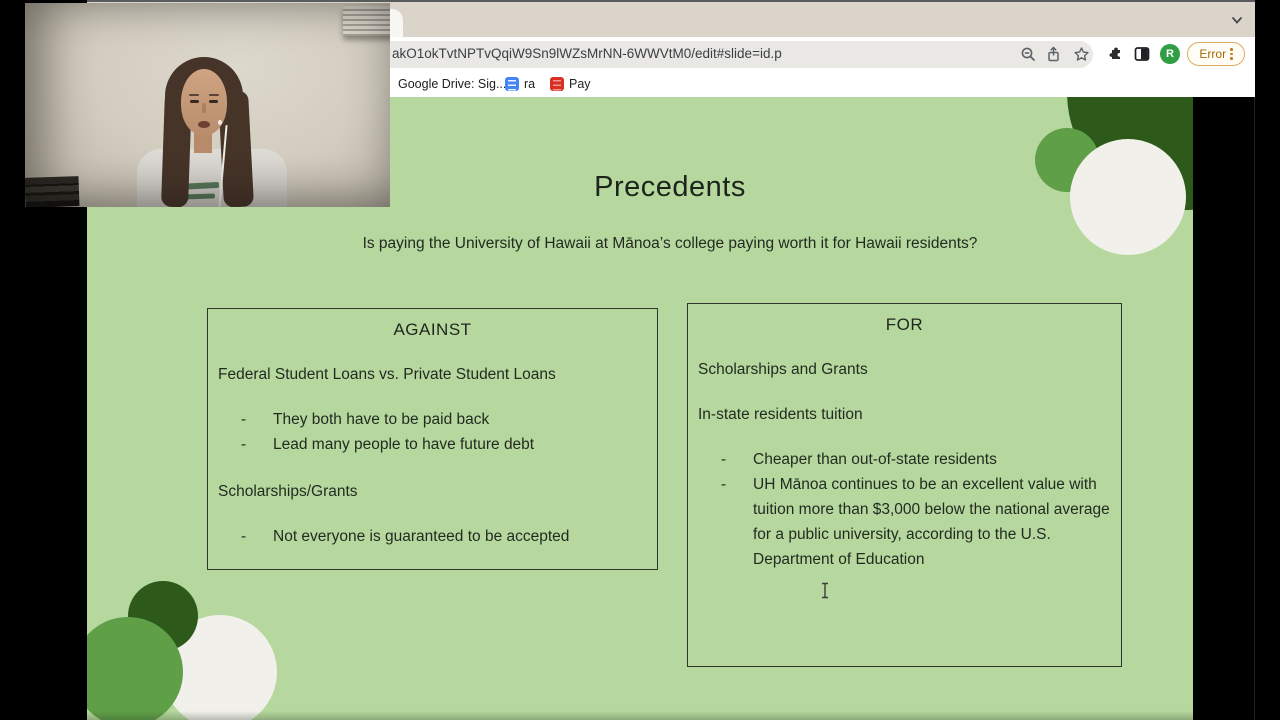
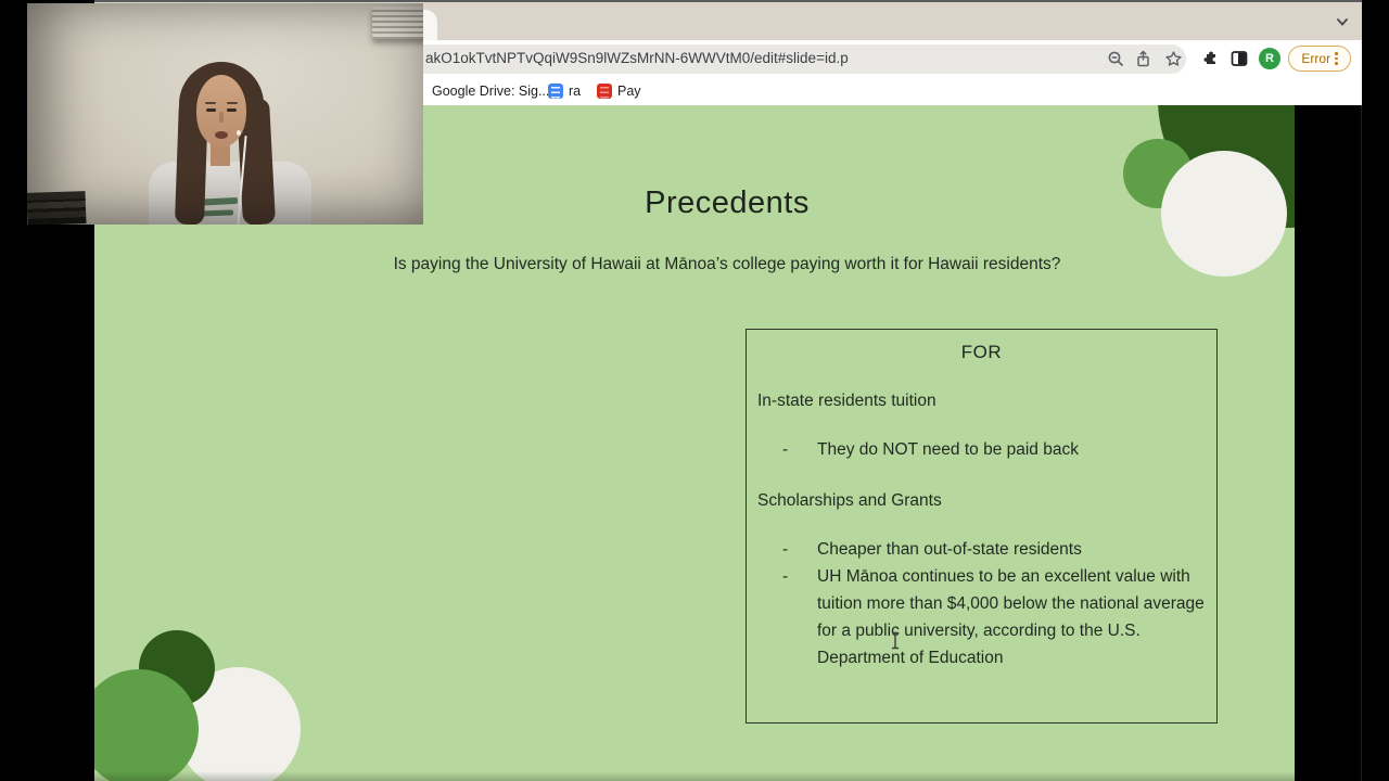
  akO1okTvtNPTvQqiW9Sn9lWZsMrNN-6WWVtM0/edit#slide=id.p
  R
  Error
  Google Drive: Sig..
  ra
  Pay
  Precedents
  Is paying the University of Hawaii at Mānoa’s college paying worth it for Hawaii residents?
- AGAINST
- Federal Student Loans vs. Private Student Loans
- They both have to be paid back
- Lead many people to have future debt
- Scholarships/Grants
- Not everyone is guaranteed to be accepted
  FOR
- Scholarships and Grants
+ In-state residents tuition
+ They do NOT need to be paid back
- In-state residents tuition
+ Scholarships and Grants
  Cheaper than out-of-state residents
- UH Mānoa continues to be an excellent value with tuition more than $3,000 below the national average for a public university, according to the U.S. Department of Education
+ UH Mānoa continues to be an excellent value with tuition more than $4,000 below the national average for a public university, according to the U.S. Department of Education
